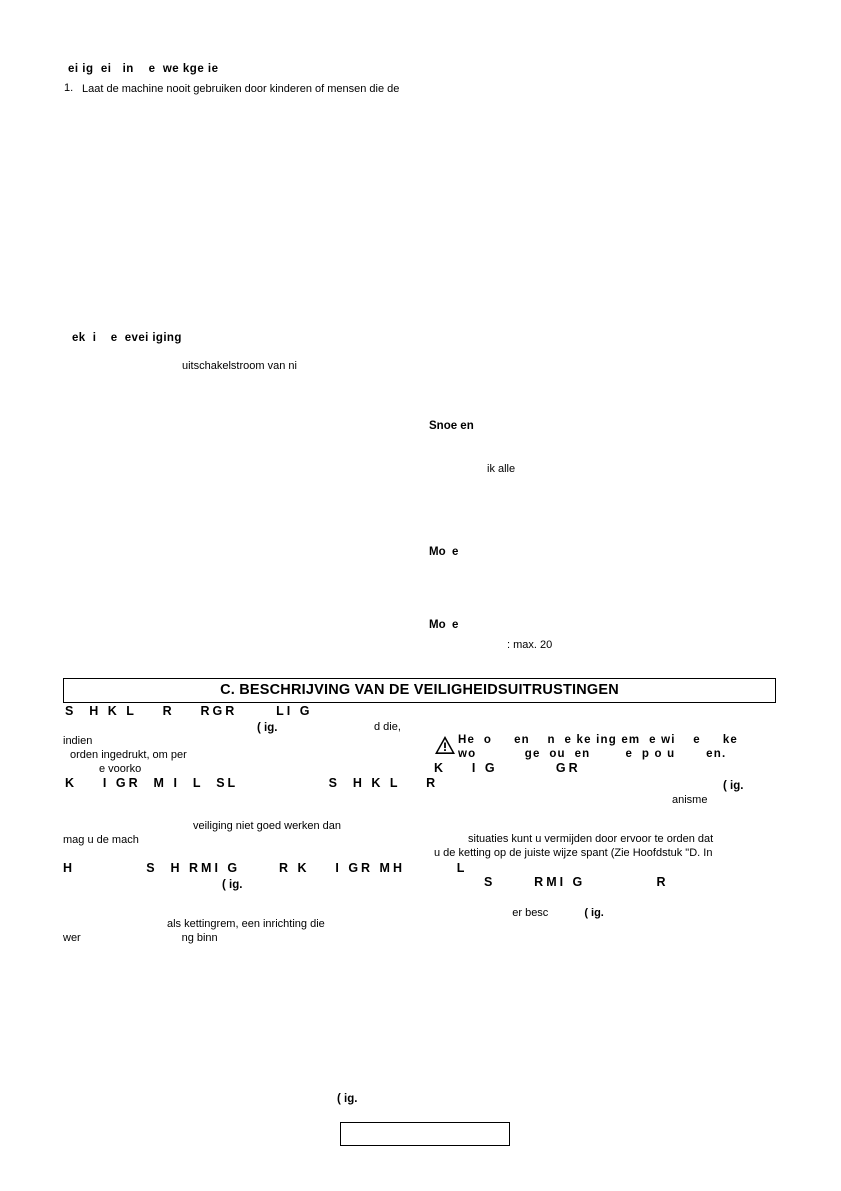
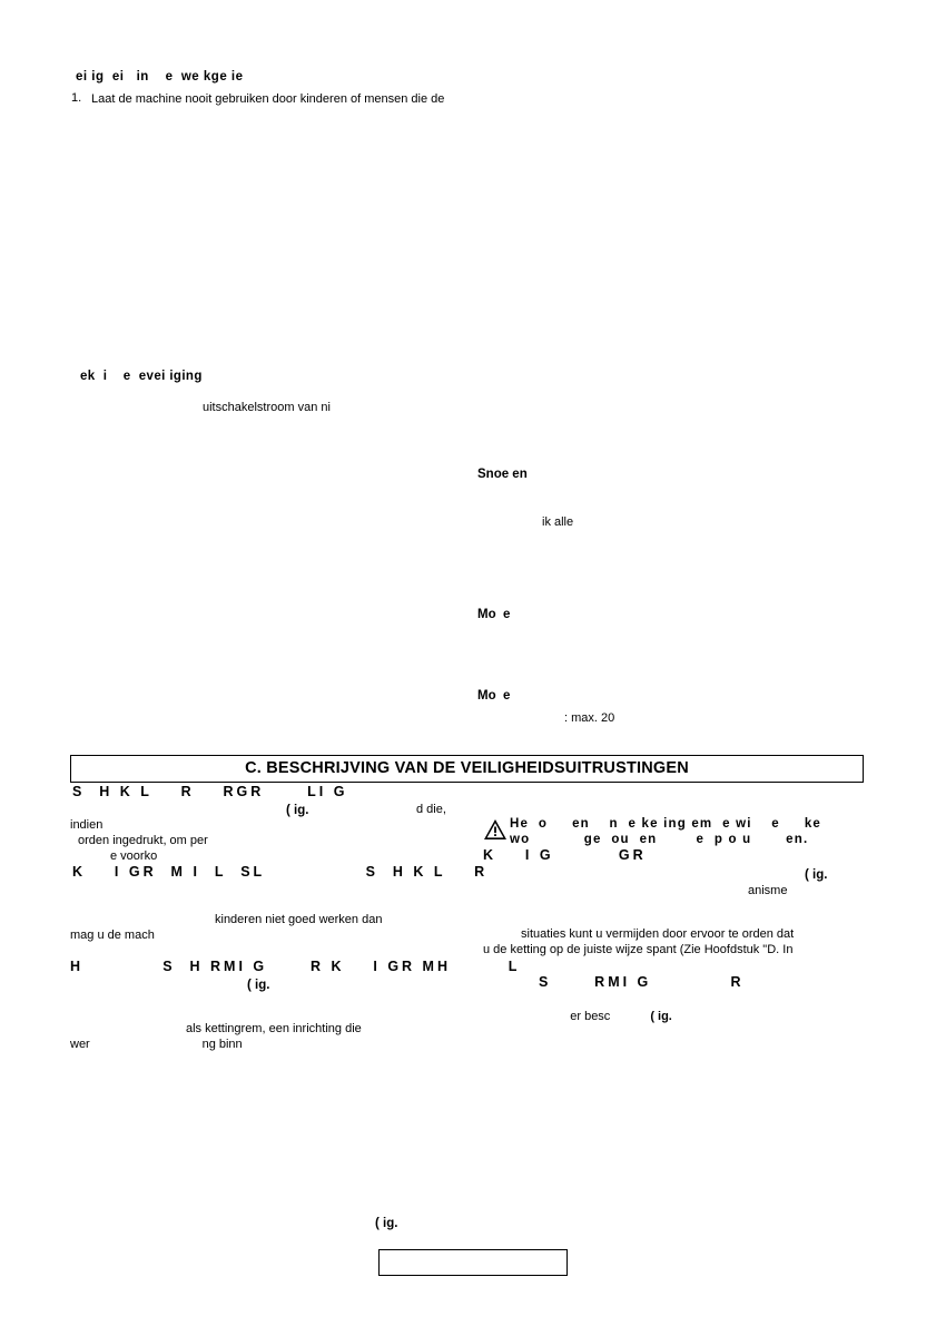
  ei ig ei in e we kge ie
  1.
  Laat de machine nooit gebruiken door kinderen of mensen die de
  ek i e evei iging
  uitschakelstroom van ni
  Snoe en
  ik alle
  Mo e
  Mo e
  : max. 20
  C. BESCHRIJVING VAN DE VEILIGHEIDSUITRUSTINGEN
  S H K L R RGR LI G
  ( ig.
  d die,
  indien
  orden ingedrukt, om per
  e voorko
  K I GR M I L SL S H K L R
- veiliging niet goed werken dan
+ kinderen niet goed werken dan
  mag u de mach
  H S H RMI G R K I GR MH L
  ( ig.
  als kettingrem, een inrichting die
  wer ng binn
  He o en n e ke ing em e wi e ke
  wo ge ou en e p o u en.
  K I G GR
  ( ig.
  anisme
  situaties kunt u vermijden door ervoor te orden dat
  u de ketting op de juiste wijze spant (Zie Hoofdstuk "D. In
  S RMI G R
  er besc ( ig.
  ( ig.
